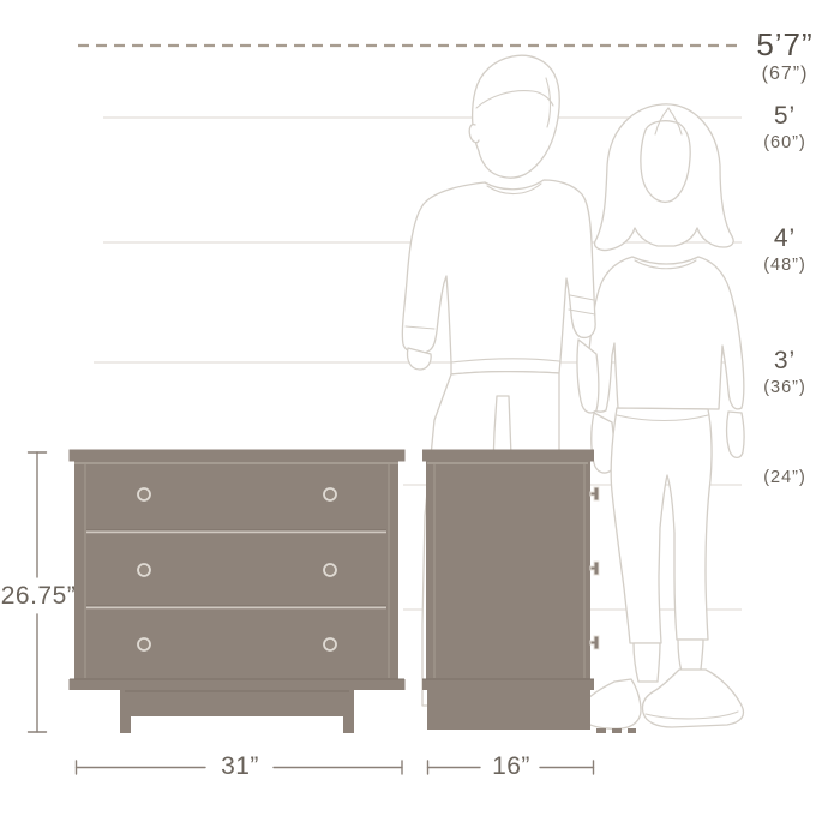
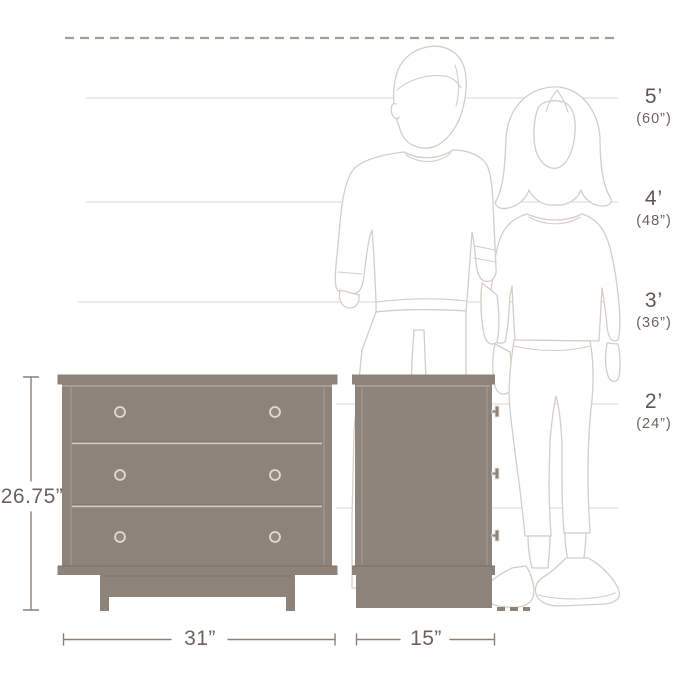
- 5’7”
- (67”)
  5’
  (60”)
  4’
  (48”)
  3’
  (36”)
+ 2’
  (24”)
  26.75”
  31”
- 16”
+ 15”
